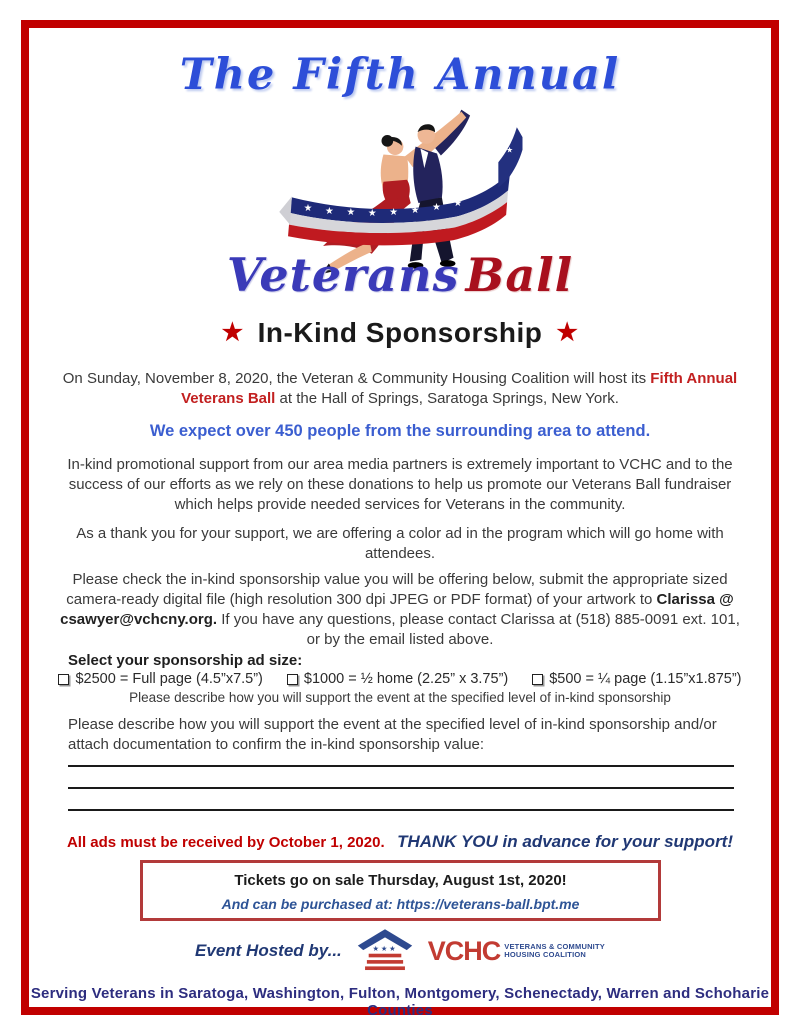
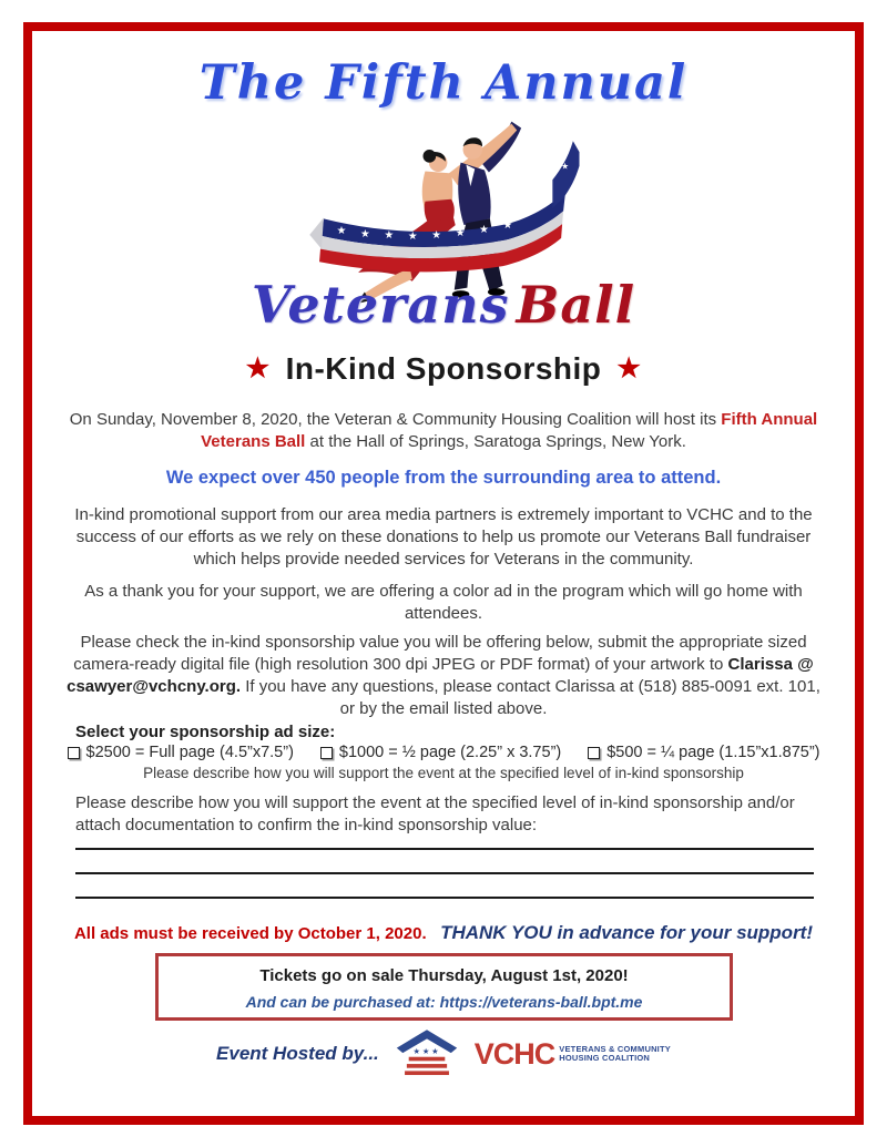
  The Fifth Annual
  ★
  ★
  ★
  ★
  ★
  ★
  ★
  ★
  ★
  VeteransBall
  ★ In-Kind Sponsorship ★
  On Sunday, November 8, 2020, the Veteran & Community Housing Coalition will host its Fifth Annual Veterans Ball at the Hall of Springs, Saratoga Springs, New York.
  We expect over 450 people from the surrounding area to attend.
  In-kind promotional support from our area media partners is extremely important to VCHC and to the success of our efforts as we rely on these donations to help us promote our Veterans Ball fundraiser which helps provide needed services for Veterans in the community.
  As a thank you for your support, we are offering a color ad in the program which will go home with attendees.
  Please check the in-kind sponsorship value you will be offering below, submit the appropriate sized camera-ready digital file (high resolution 300 dpi JPEG or PDF format) of your artwork to Clarissa @ csawyer@vchcny.org. If you have any questions, please contact Clarissa at (518) 885-0091 ext. 101, or by the email listed above.
  Select your sponsorship ad size:
  $2500 = Full page (4.5”x7.5”)
- $1000 = ½ home (2.25” x 3.75”)
+ $1000 = ½ page (2.25” x 3.75”)
  $500 = ¼ page (1.15”x1.875”)
  Please describe how you will support the event at the specified level of in-kind sponsorship
  Please describe how you will support the event at the specified level of in-kind sponsorship and/or attach documentation to confirm the in-kind sponsorship value:
  All ads must be received by October 1, 2020. THANK YOU in advance for your support!
  Tickets go on sale Thursday, August 1st, 2020!
  And can be purchased at: https://veterans-ball.bpt.me
  Event Hosted by...
  ★★★
  VCHC
  VETERANS & COMMUNITY
  HOUSING COALITION
- Serving Veterans in Saratoga, Washington, Fulton, Montgomery, Schenectady, Warren and Schoharie Counties
